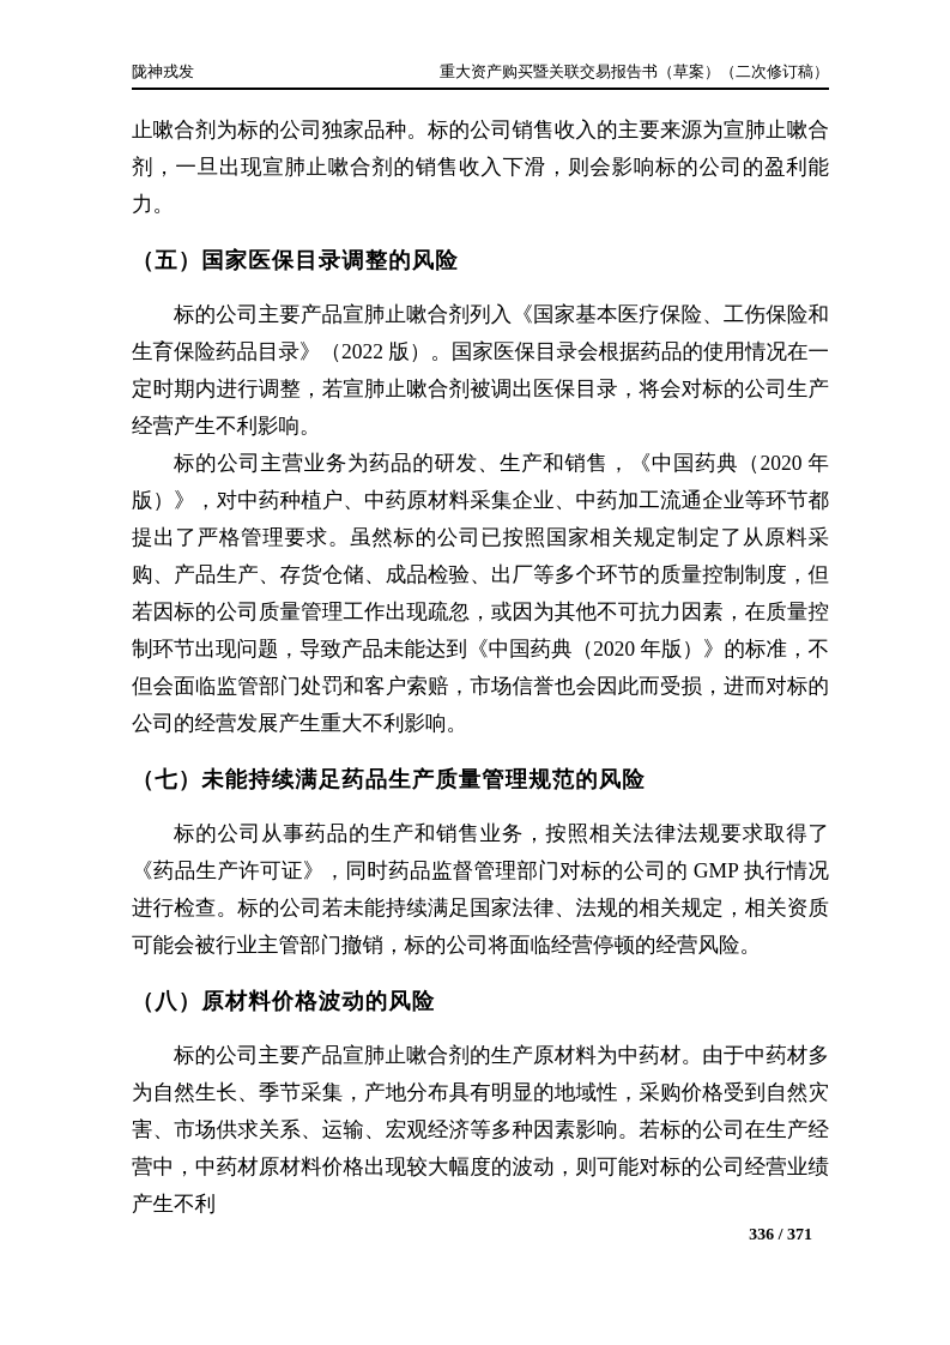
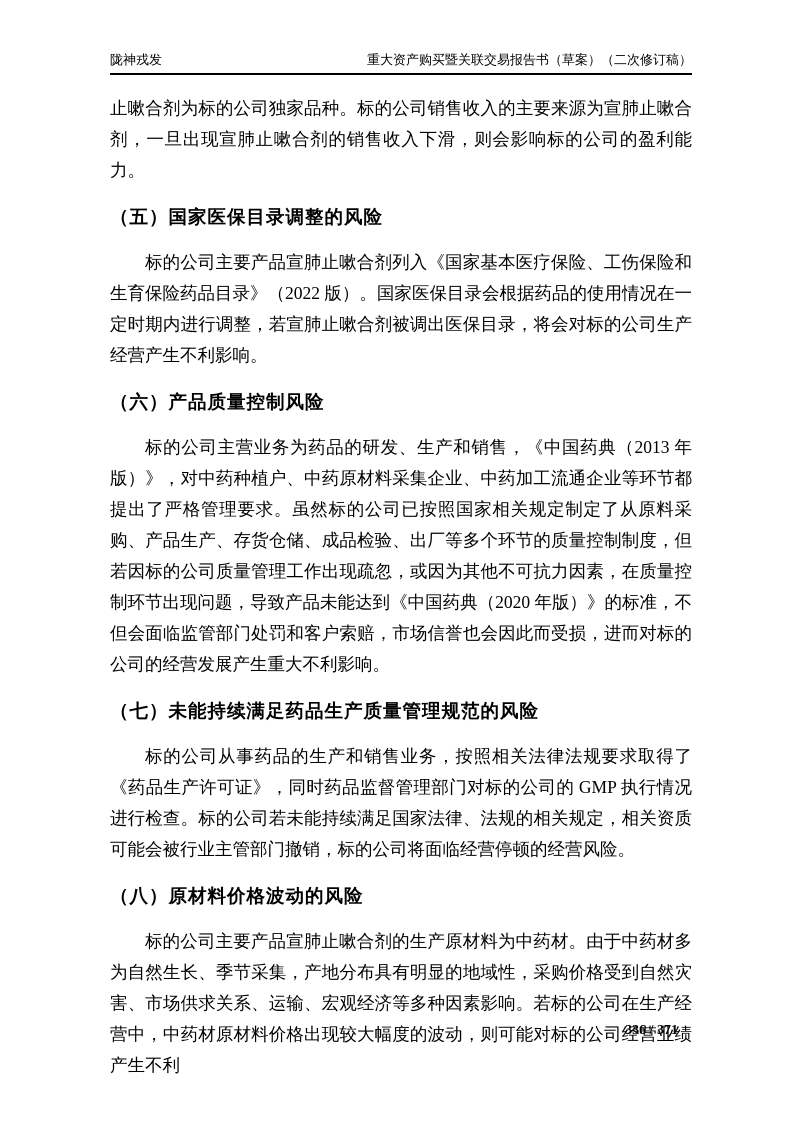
  陇神戎发
  重大资产购买暨关联交易报告书（草案）（二次修订稿）
  止嗽合剂为标的公司独家品种。标的公司销售收入的主要来源为宣肺止嗽合剂，一旦出现宣肺止嗽合剂的销售收入下滑，则会影响标的公司的盈利能力。
  （五）国家医保目录调整的风险
  标的公司主要产品宣肺止嗽合剂列入《国家基本医疗保险、工伤保险和生育保险药品目录》（2022 版）。国家医保目录会根据药品的使用情况在一定时期内进行调整，若宣肺止嗽合剂被调出医保目录，将会对标的公司生产经营产生不利影响。
+ （六）产品质量控制风险
- 标的公司主营业务为药品的研发、生产和销售，《中国药典（2020 年版）》，对中药种植户、中药原材料采集企业、中药加工流通企业等环节都提出了严格管理要求。虽然标的公司已按照国家相关规定制定了从原料采购、产品生产、存货仓储、成品检验、出厂等多个环节的质量控制制度，但若因标的公司质量管理工作出现疏忽，或因为其他不可抗力因素，在质量控制环节出现问题，导致产品未能达到《中国药典（2020 年版）》的标准，不但会面临监管部门处罚和客户索赔，市场信誉也会因此而受损，进而对标的公司的经营发展产生重大不利影响。
+ 标的公司主营业务为药品的研发、生产和销售，《中国药典（2013 年版）》，对中药种植户、中药原材料采集企业、中药加工流通企业等环节都提出了严格管理要求。虽然标的公司已按照国家相关规定制定了从原料采购、产品生产、存货仓储、成品检验、出厂等多个环节的质量控制制度，但若因标的公司质量管理工作出现疏忽，或因为其他不可抗力因素，在质量控制环节出现问题，导致产品未能达到《中国药典（2020 年版）》的标准，不但会面临监管部门处罚和客户索赔，市场信誉也会因此而受损，进而对标的公司的经营发展产生重大不利影响。
  （七）未能持续满足药品生产质量管理规范的风险
  标的公司从事药品的生产和销售业务，按照相关法律法规要求取得了《药品生产许可证》，同时药品监督管理部门对标的公司的 GMP 执行情况进行检查。标的公司若未能持续满足国家法律、法规的相关规定，相关资质可能会被行业主管部门撤销，标的公司将面临经营停顿的经营风险。
  （八）原材料价格波动的风险
  标的公司主要产品宣肺止嗽合剂的生产原材料为中药材。由于中药材多为自然生长、季节采集，产地分布具有明显的地域性，采购价格受到自然灾害、市场供求关系、运输、宏观经济等多种因素影响。若标的公司在生产经营中，中药材原材料价格出现较大幅度的波动，则可能对标的公司经营业绩产生不利
  336 / 371
